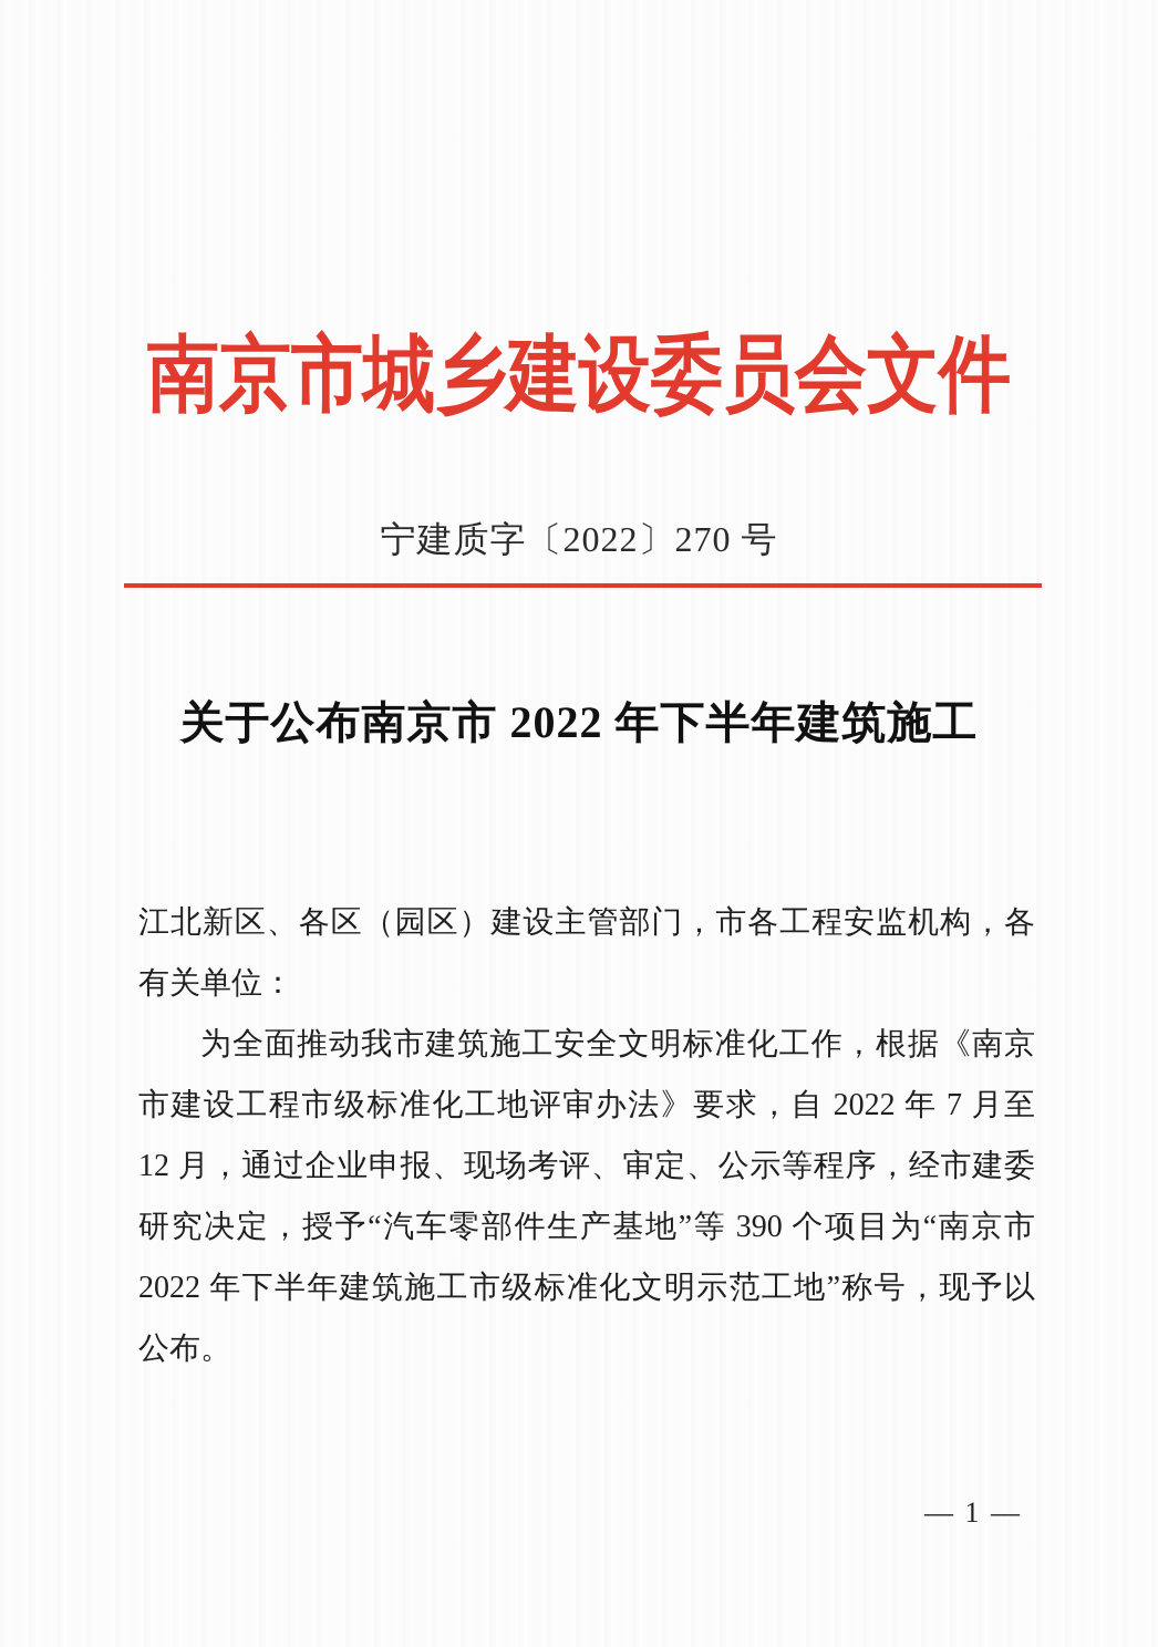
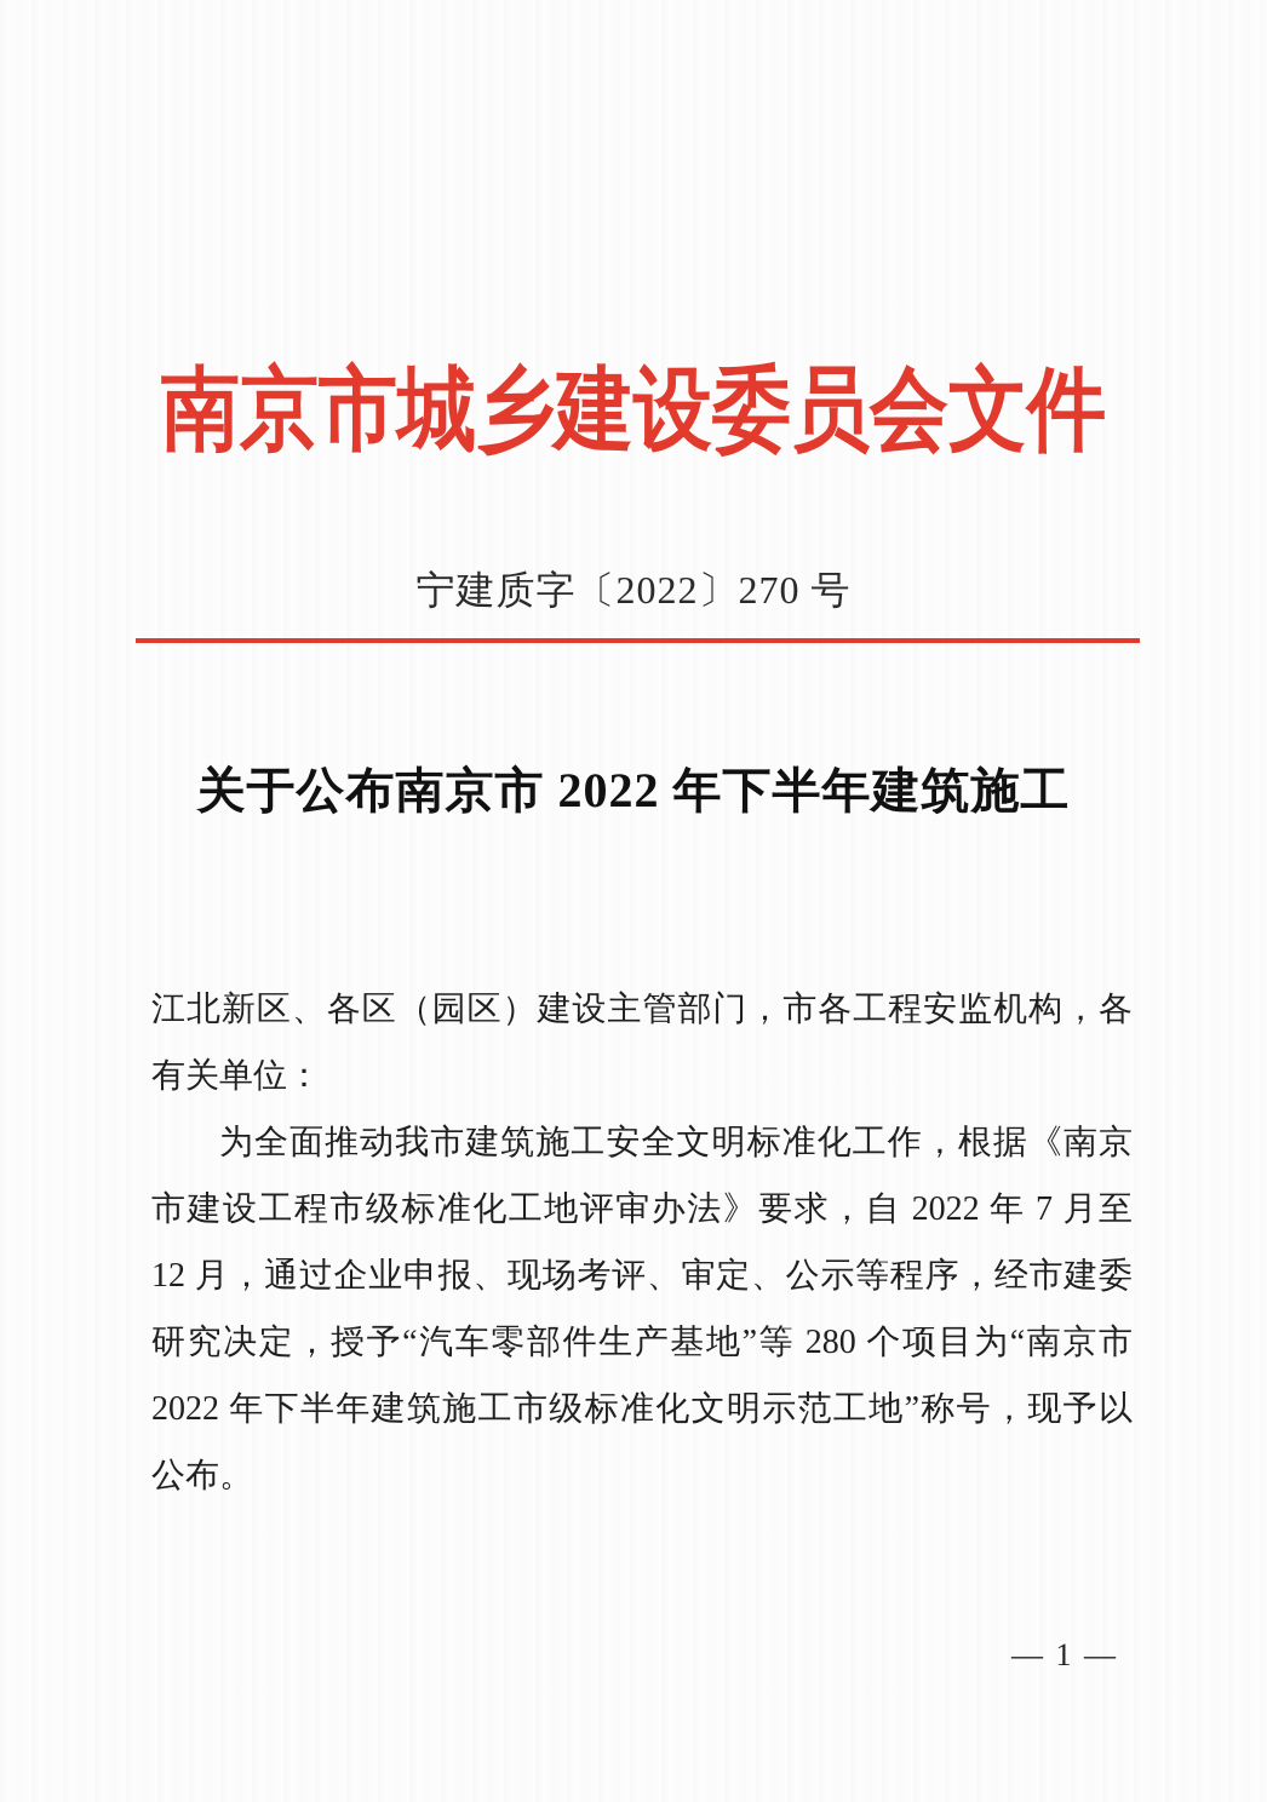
  南京市城乡建设委员会文件
  宁建质字〔2022〕270 号
  关于公布南京市 2022 年下半年建筑施工
  江北新区、各区（园区）建设主管部门，市各工程安监机构，各
  有关单位：
  为全面推动我市建筑施工安全文明标准化工作，根据《南京
  市建设工程市级标准化工地评审办法》要求，自 2022 年 7 月至
  12 月，通过企业申报、现场考评、审定、公示等程序，经市建委
- 研究决定，授予“汽车零部件生产基地”等 390 个项目为“南京市
+ 研究决定，授予“汽车零部件生产基地”等 280 个项目为“南京市
  2022 年下半年建筑施工市级标准化文明示范工地”称号，现予以
  公布。
  — 1 —
